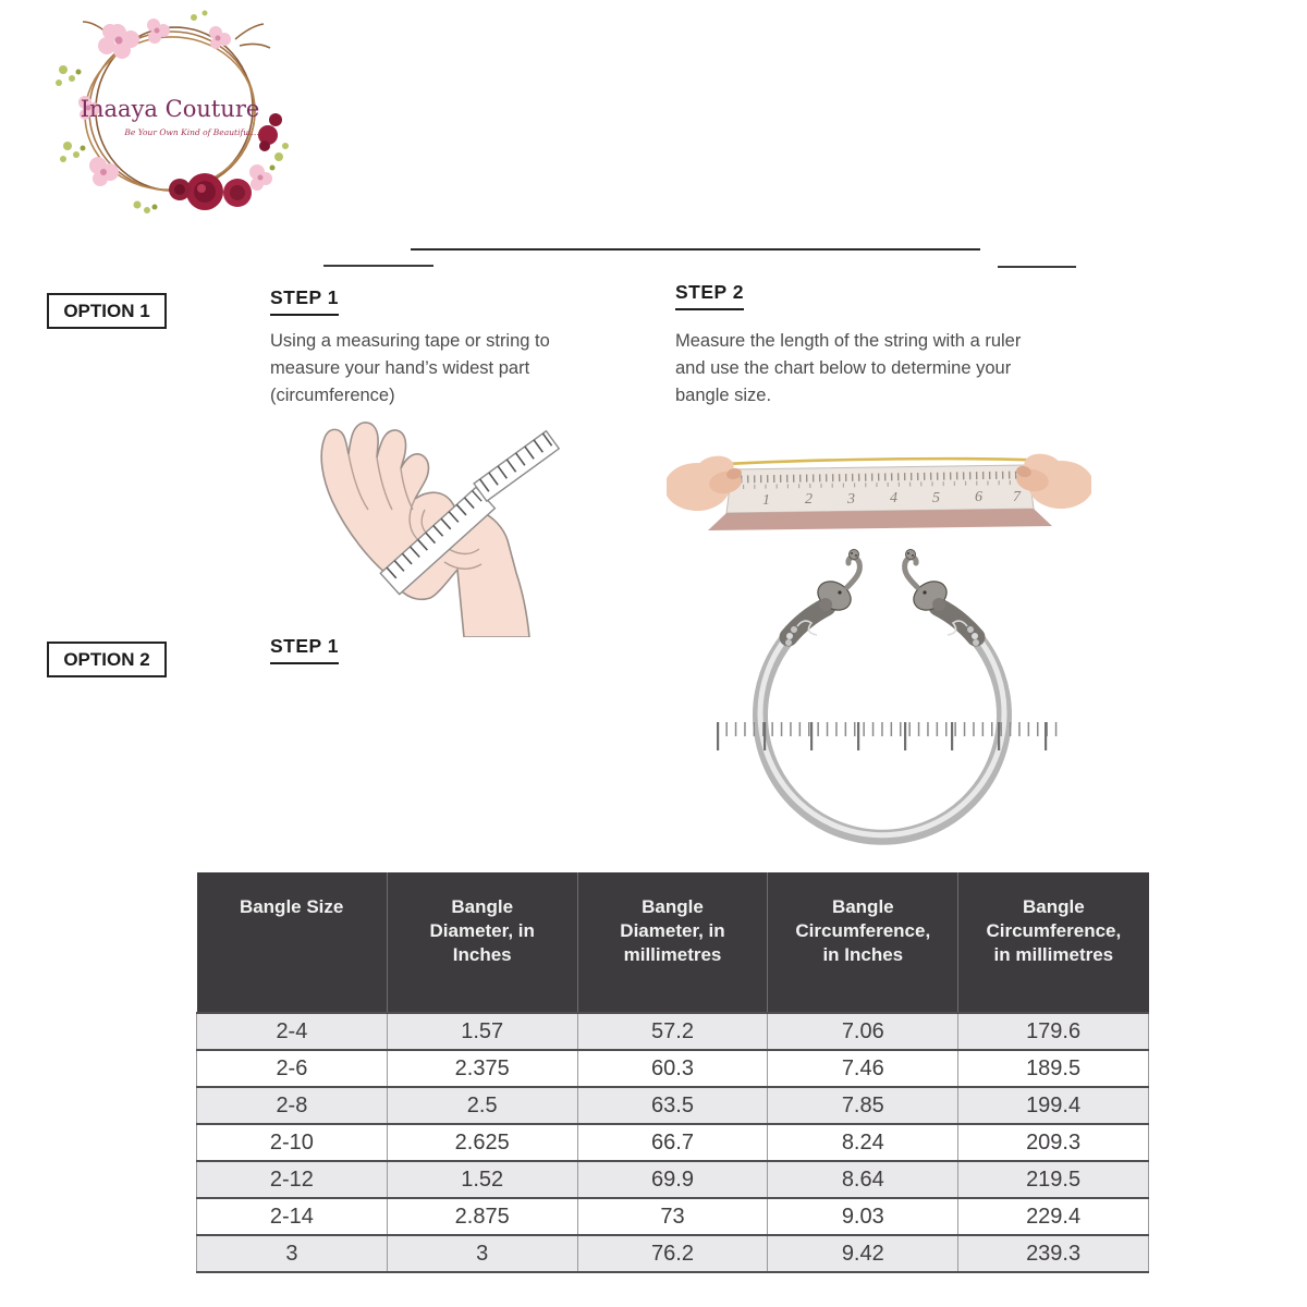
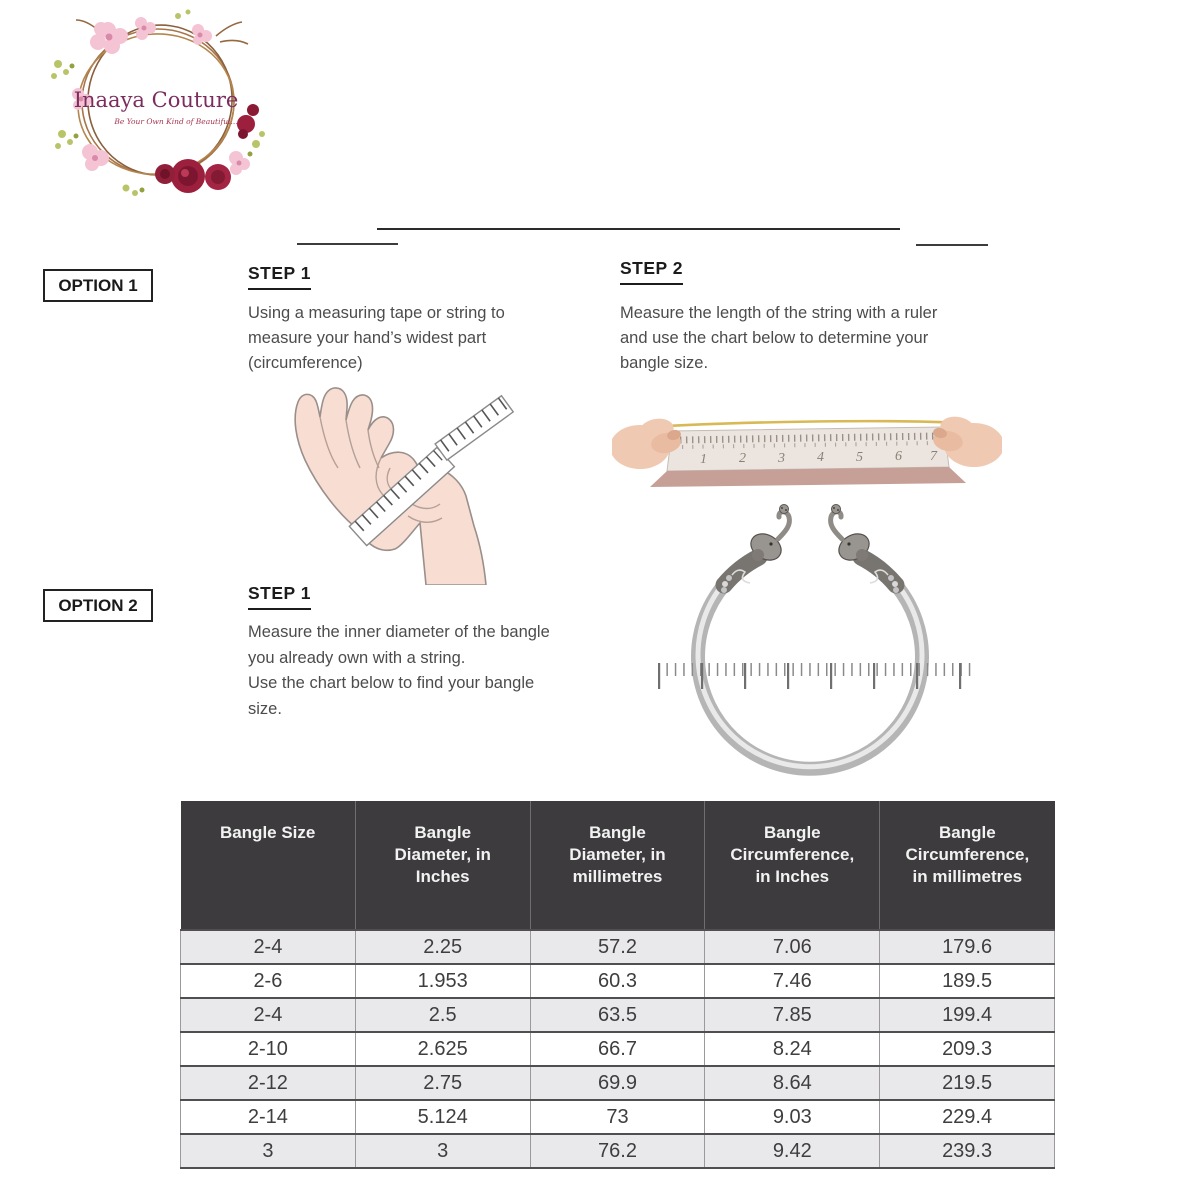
  Inaaya Couture
  Be Your Own Kind of Beautiful...
  OPTION 1
  STEP 1
  Using a measuring tape or string to
  measure your hand’s widest part
  (circumference)
  STEP 2
  Measure the length of the string with a ruler
  and use the chart below to determine your
  bangle size.
  1
  2
  3
  4
  5
  6
  7
  OPTION 2
  STEP 1
+ Measure the inner diameter of the bangle
+ you already own with a string.
+ Use the chart below to find your bangle
+ size.
  Bangle Size	Bangle Diameter, in Inches	Bangle Diameter, in millimetres	Bangle Circumference, in Inches	Bangle Circumference, in millimetres
- 2-4	1.57	57.2	7.06	179.6
+ 2-4	2.25	57.2	7.06	179.6
- 2-6	2.375	60.3	7.46	189.5
+ 2-6	1.953	60.3	7.46	189.5
- 2-8	2.5	63.5	7.85	199.4
+ 2-4	2.5	63.5	7.85	199.4
  2-10	2.625	66.7	8.24	209.3
- 2-12	1.52	69.9	8.64	219.5
+ 2-12	2.75	69.9	8.64	219.5
- 2-14	2.875	73	9.03	229.4
+ 2-14	5.124	73	9.03	229.4
  3	3	76.2	9.42	239.3
